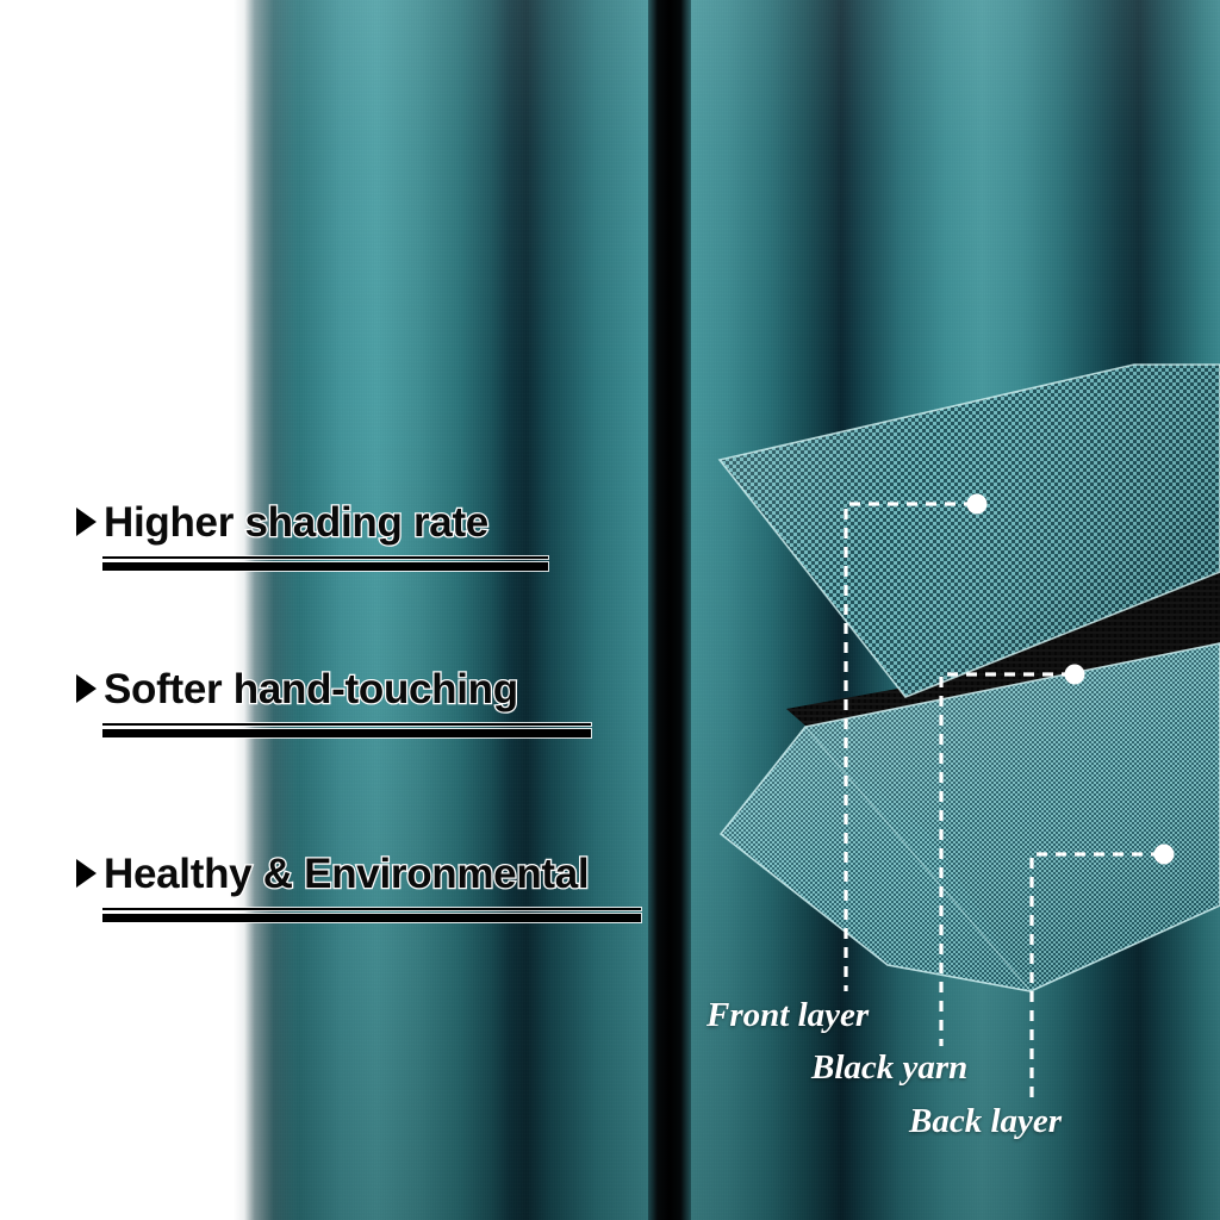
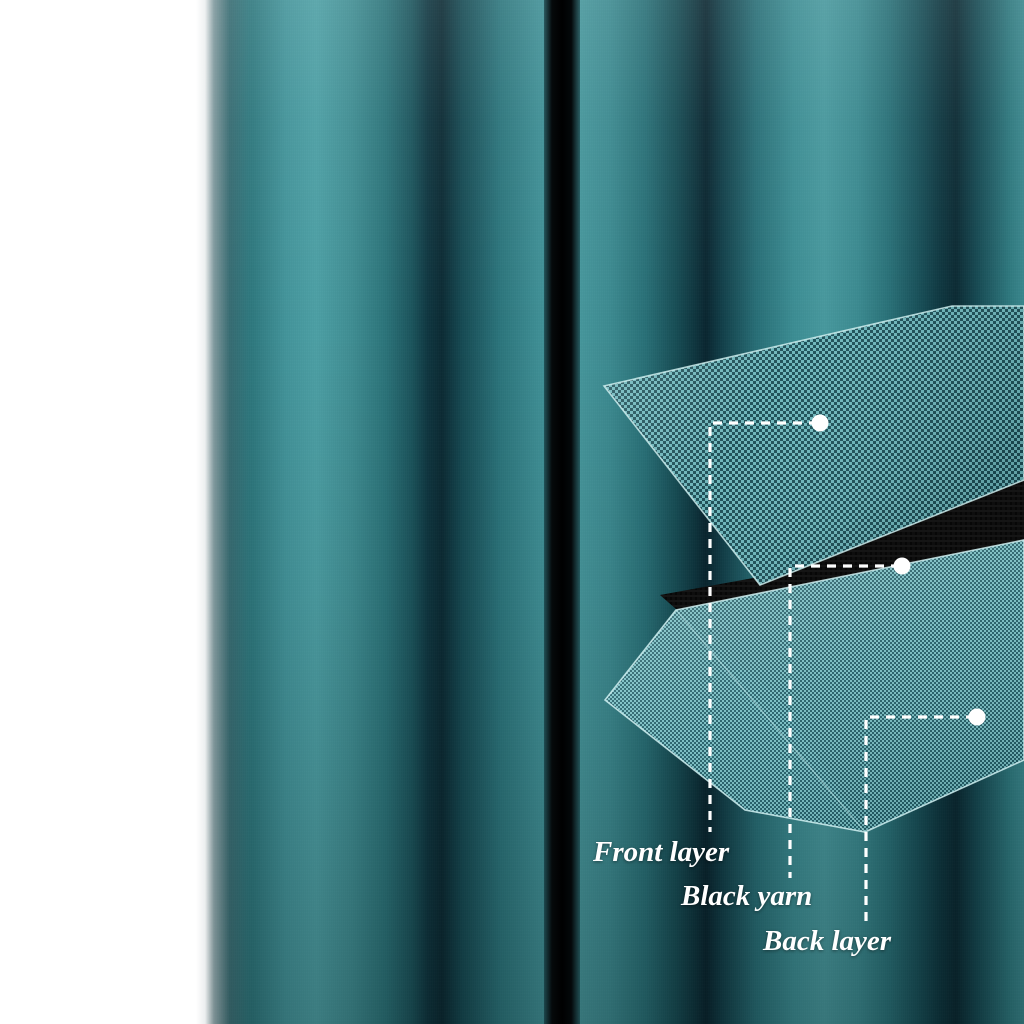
- Higher shading rate
- Softer hand-touching
- Healthy & Environmental
  Front layer
  Black yarn
  Back layer
